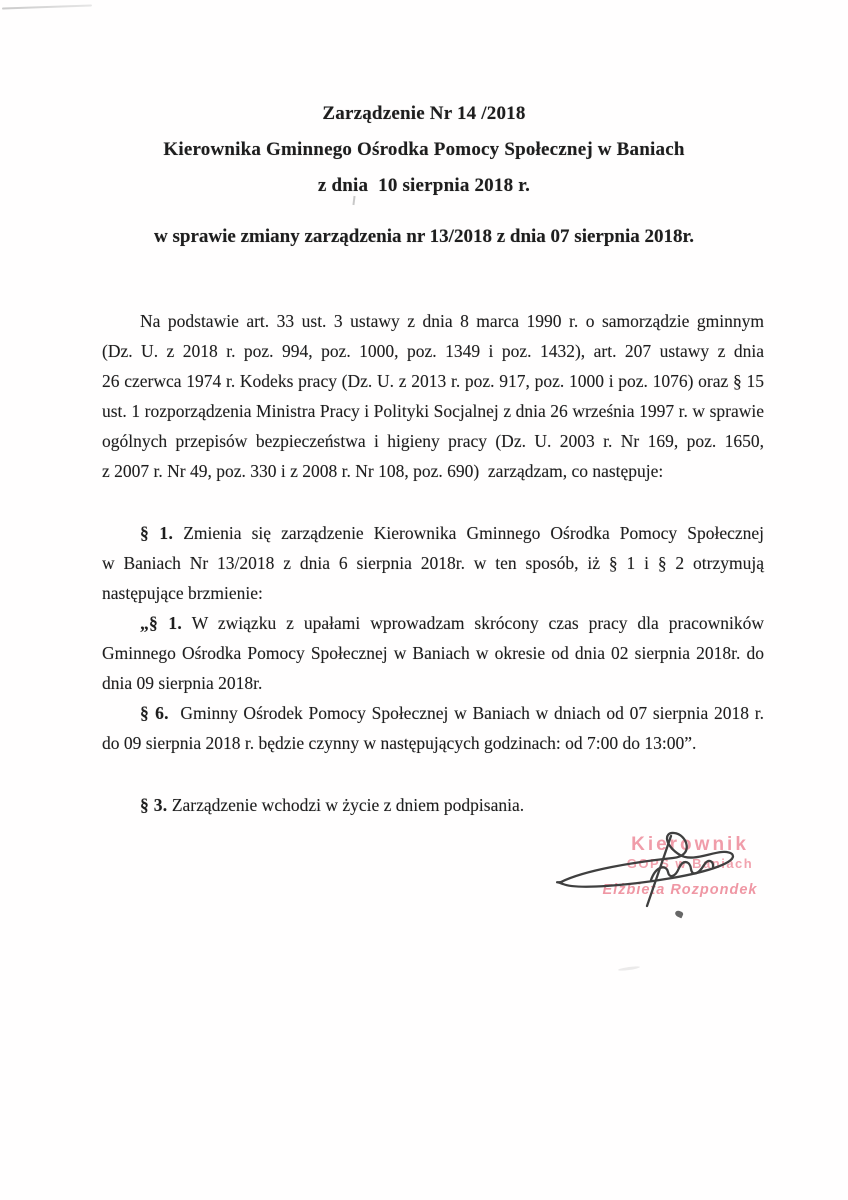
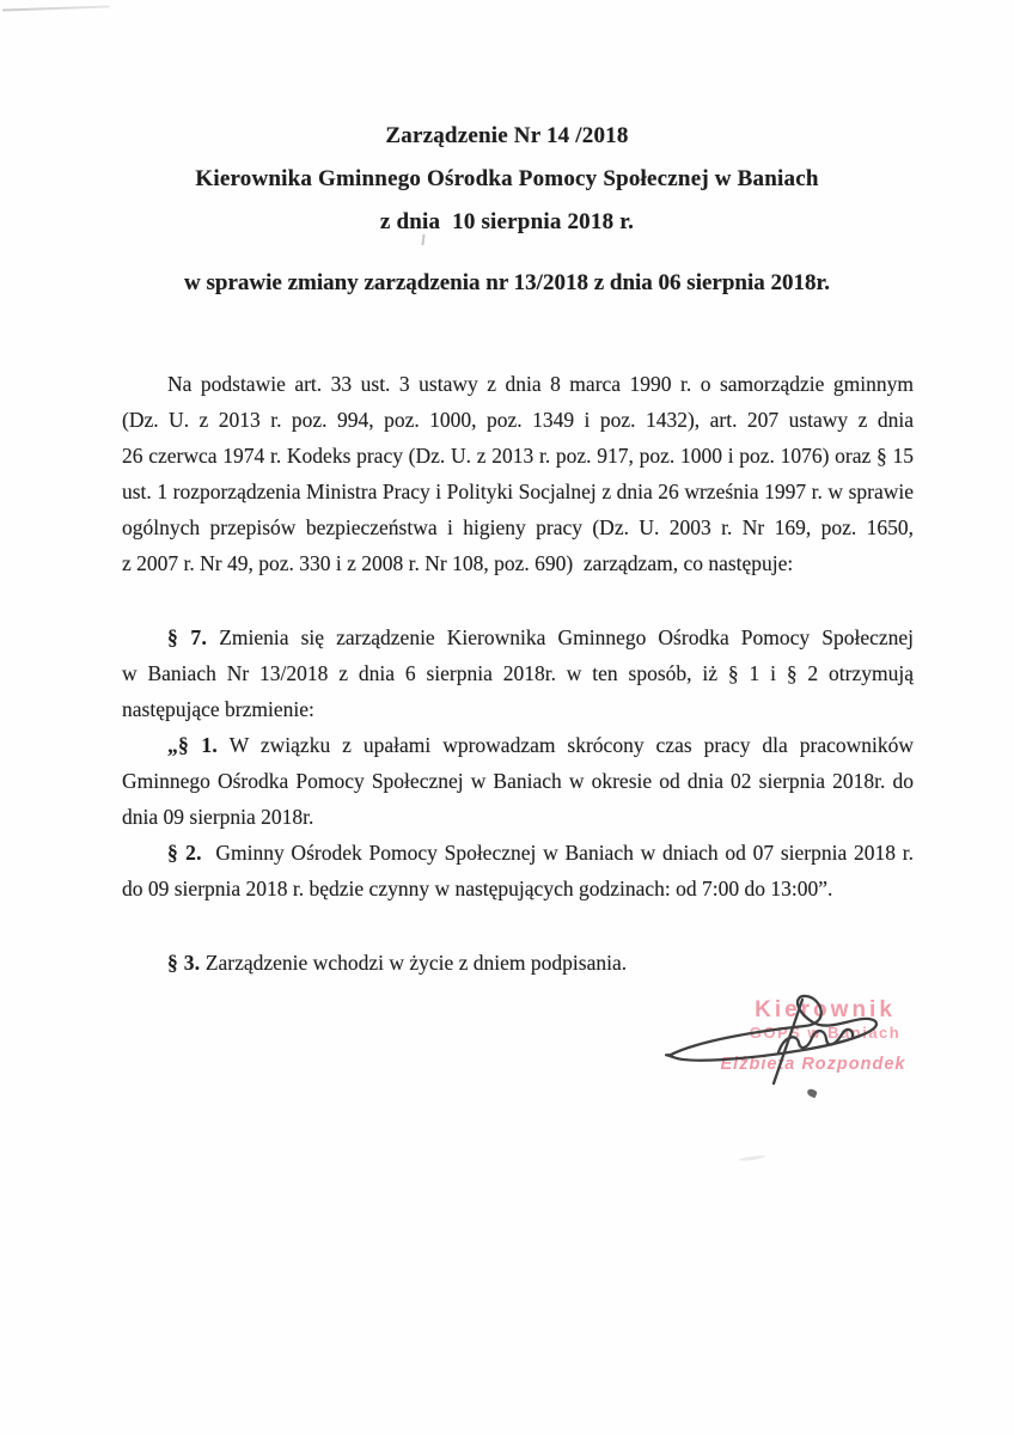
  Zarządzenie Nr 14 /2018
  Kierownika Gminnego Ośrodka Pomocy Społecznej w Baniach
  z dnia 10 sierpnia 2018 r.
- w sprawie zmiany zarządzenia nr 13/2018 z dnia 07 sierpnia 2018r.
+ w sprawie zmiany zarządzenia nr 13/2018 z dnia 06 sierpnia 2018r.
  Na podstawie art. 33 ust. 3 ustawy z dnia 8 marca 1990 r. o samorządzie gminnym
- (Dz. U. z 2018 r. poz. 994, poz. 1000, poz. 1349 i poz. 1432), art. 207 ustawy z dnia
+ (Dz. U. z 2013 r. poz. 994, poz. 1000, poz. 1349 i poz. 1432), art. 207 ustawy z dnia
  26 czerwca 1974 r. Kodeks pracy (Dz. U. z 2013 r. poz. 917, poz. 1000 i poz. 1076) oraz § 15
  ust. 1 rozporządzenia Ministra Pracy i Polityki Socjalnej z dnia 26 września 1997 r. w sprawie
  ogólnych przepisów bezpieczeństwa i higieny pracy (Dz. U. 2003 r. Nr 169, poz. 1650,
  z 2007 r. Nr 49, poz. 330 i z 2008 r. Nr 108, poz. 690) zarządzam, co następuje:
- § 1. Zmienia się zarządzenie Kierownika Gminnego Ośrodka Pomocy Społecznej
+ § 7. Zmienia się zarządzenie Kierownika Gminnego Ośrodka Pomocy Społecznej
  w Baniach Nr 13/2018 z dnia 6 sierpnia 2018r. w ten sposób, iż § 1 i § 2 otrzymują
  następujące brzmienie:
  „§ 1. W związku z upałami wprowadzam skrócony czas pracy dla pracowników
  Gminnego Ośrodka Pomocy Społecznej w Baniach w okresie od dnia 02 sierpnia 2018r. do
  dnia 09 sierpnia 2018r.
- § 6. Gminny Ośrodek Pomocy Społecznej w Baniach w dniach od 07 sierpnia 2018 r.
+ § 2. Gminny Ośrodek Pomocy Społecznej w Baniach w dniach od 07 sierpnia 2018 r.
  do 09 sierpnia 2018 r. będzie czynny w następujących godzinach: od 7:00 do 13:00”.
  § 3. Zarządzenie wchodzi w życie z dniem podpisania.
  Kierwnik
  OPS Banach
  Elżbiea Rozpondek
